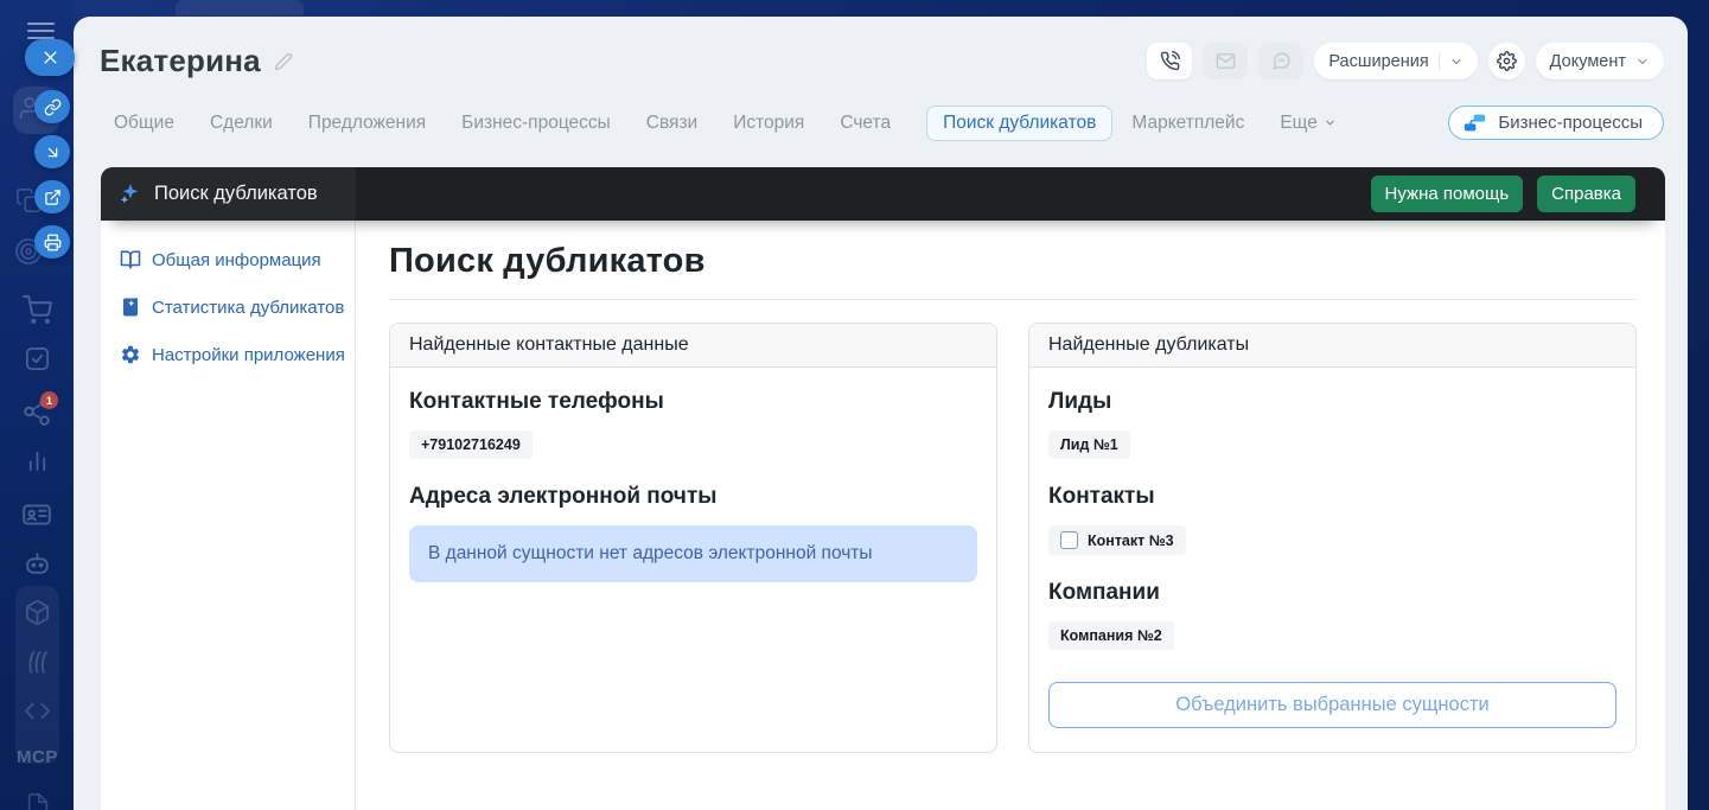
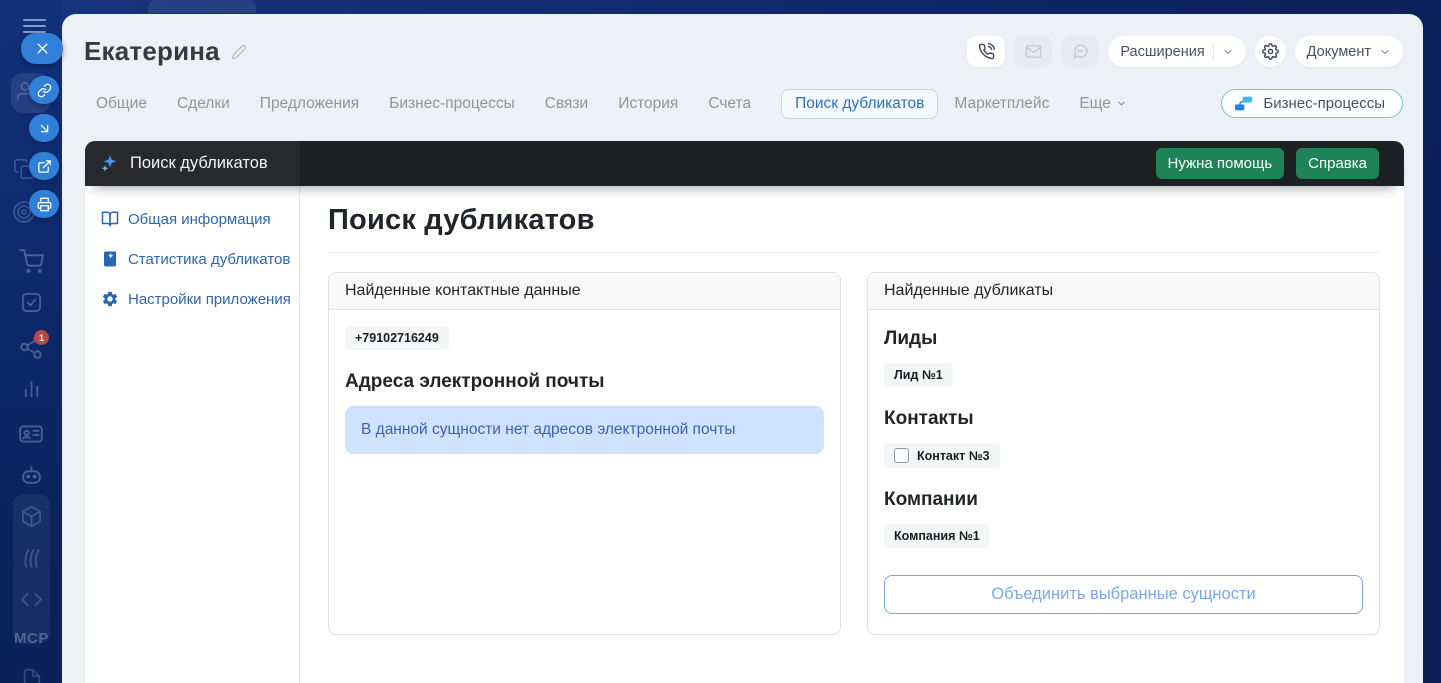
  1
  MCP
  Екатерина
  Расширения
  Документ
  Общие
  Сделки
  Предложения
  Бизнес-процессы
  Связи
  История
  Счета
  Поиск дубликатов
  Маркетплейс
  Еще
  Бизнес-процессы
  Поиск дубликатов
  Нужна помощь
  Справка
  Общая информация
  Статистика дубликатов
  Настройки приложения
  Поиск дубликатов
  Найденные контактные данные
- Контактные телефоны
  +79102716249
  Адреса электронной почты
  В данной сущности нет адресов электронной почты
  Найденные дубликаты
  Лиды
  Лид №1
  Контакты
  Контакт №3
  Компании
- Компания №2 Объединить выбранные сущности
+ Компания №1 Объединить выбранные сущности
